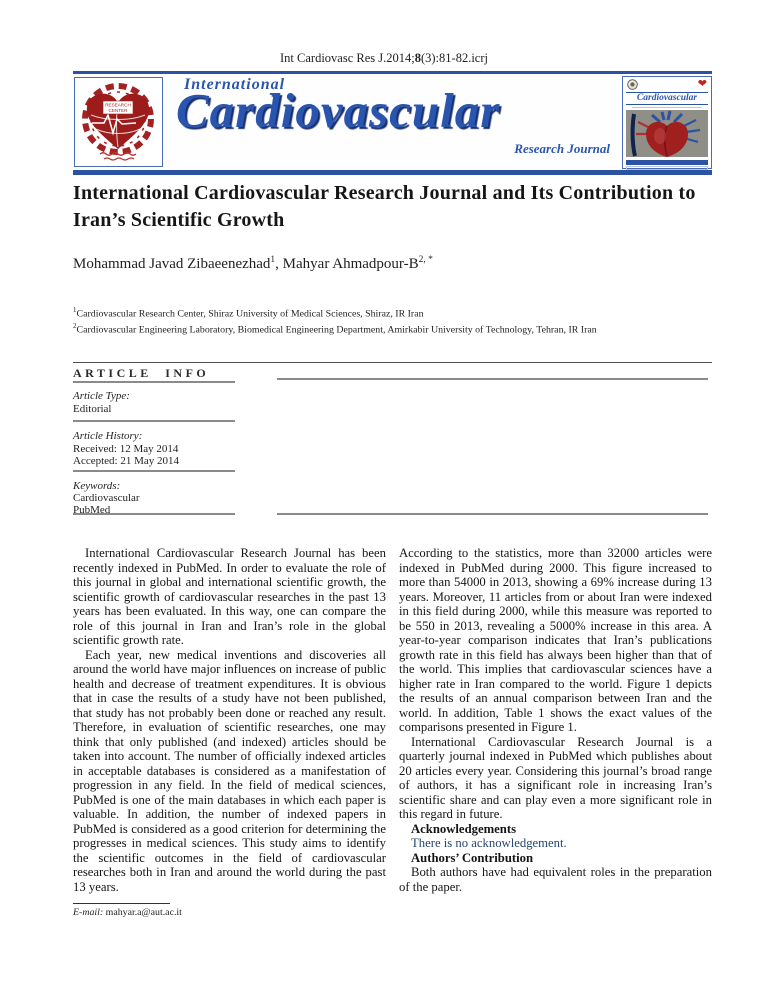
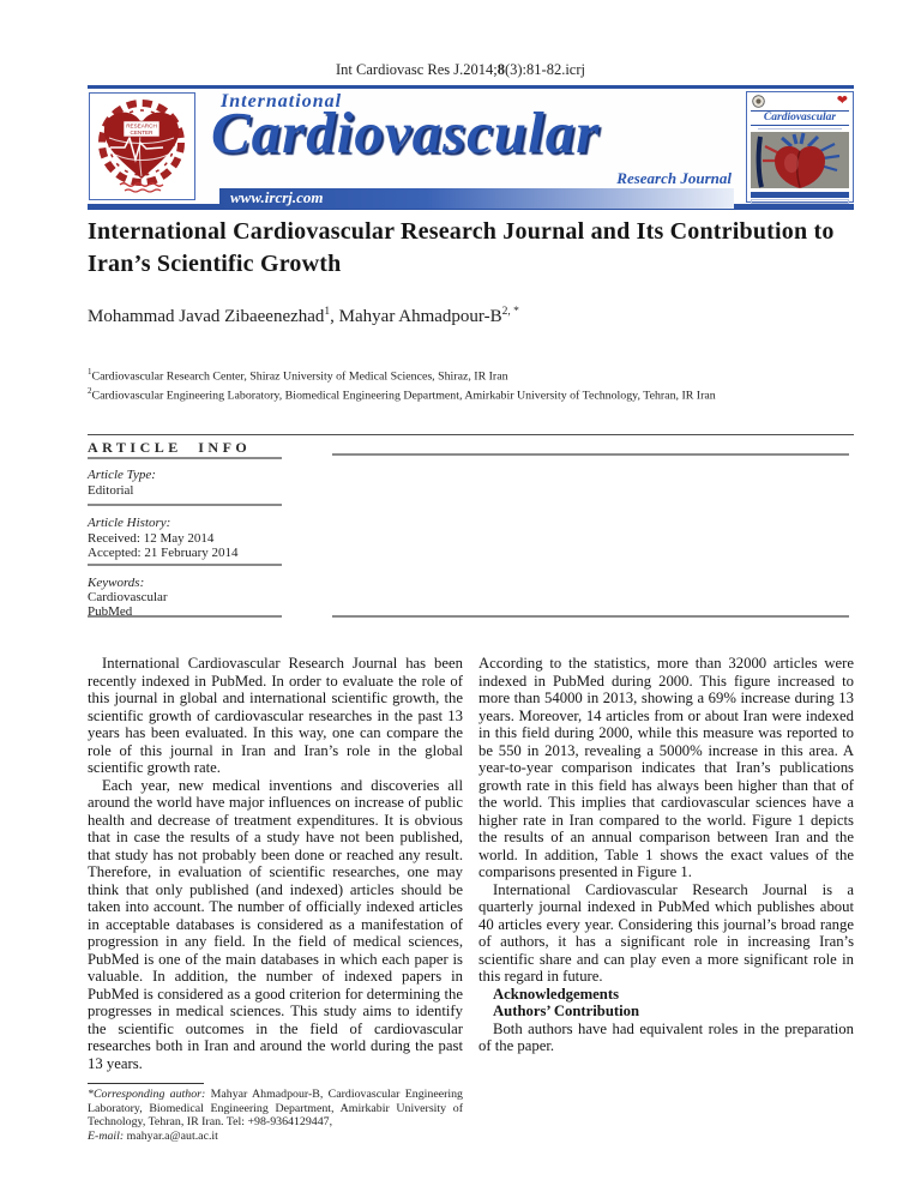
  Int Cardiovasc Res J.2014;8(3):81-82.icrj
  International
  Cardiovascular
  Research Journal
+ www.ircrj.com
  ❤
  Cardiovascular
  International Cardiovascular Research Journal and Its Contribution to Iran’s Scientific Growth
  Mohammad Javad Zibaeenezhad1, Mahyar Ahmadpour-B2, *
  1Cardiovascular Research Center, Shiraz University of Medical Sciences, Shiraz, IR Iran
  2Cardiovascular Engineering Laboratory, Biomedical Engineering Department, Amirkabir University of Technology, Tehran, IR Iran
  ARTICLE INFO
  Article Type:
  Editorial
  Article History:
  Received: 12 May 2014
- Accepted: 21 May 2014
+ Accepted: 21 February 2014
  Keywords:
  Cardiovascular
  PubMed
  International Cardiovascular Research Journal has been recently indexed in PubMed. In order to evaluate the role of this journal in global and international scientific growth, the scientific growth of cardiovascular researches in the past 13 years has been evaluated. In this way, one can compare the role of this journal in Iran and Iran’s role in the global scientific growth rate.
  Each year, new medical inventions and discoveries all around the world have major influences on increase of public health and decrease of treatment expenditures. It is obvious that in case the results of a study have not been published, that study has not probably been done or reached any result. Therefore, in evaluation of scientific researches, one may think that only published (and indexed) articles should be taken into account. The number of officially indexed articles in acceptable databases is considered as a manifestation of progression in any field. In the field of medical sciences, PubMed is one of the main databases in which each paper is valuable. In addition, the number of indexed papers in PubMed is considered as a good criterion for determining the progresses in medical sciences. This study aims to identify the scientific outcomes in the field of cardiovascular researches both in Iran and around the world during the past 13 years.
+ *Corresponding author: Mahyar Ahmadpour-B, Cardiovascular Engineering Laboratory, Biomedical Engineering Department, Amirkabir University of Technology, Tehran, IR Iran. Tel: +98-9364129447,
  E-mail: mahyar.a@aut.ac.it
- According to the statistics, more than 32000 articles were indexed in PubMed during 2000. This figure increased to more than 54000 in 2013, showing a 69% increase during 13 years. Moreover, 11 articles from or about Iran were indexed in this field during 2000, while this measure was reported to be 550 in 2013, revealing a 5000% increase in this area. A year-to-year comparison indicates that Iran’s publications growth rate in this field has always been higher than that of the world. This implies that cardiovascular sciences have a higher rate in Iran compared to the world. Figure 1 depicts the results of an annual comparison between Iran and the world. In addition, Table 1 shows the exact values of the comparisons presented in Figure 1.
+ According to the statistics, more than 32000 articles were indexed in PubMed during 2000. This figure increased to more than 54000 in 2013, showing a 69% increase during 13 years. Moreover, 14 articles from or about Iran were indexed in this field during 2000, while this measure was reported to be 550 in 2013, revealing a 5000% increase in this area. A year-to-year comparison indicates that Iran’s publications growth rate in this field has always been higher than that of the world. This implies that cardiovascular sciences have a higher rate in Iran compared to the world. Figure 1 depicts the results of an annual comparison between Iran and the world. In addition, Table 1 shows the exact values of the comparisons presented in Figure 1.
- International Cardiovascular Research Journal is a quarterly journal indexed in PubMed which publishes about 20 articles every year. Considering this journal’s broad range of authors, it has a significant role in increasing Iran’s scientific share and can play even a more significant role in this regard in future.
+ International Cardiovascular Research Journal is a quarterly journal indexed in PubMed which publishes about 40 articles every year. Considering this journal’s broad range of authors, it has a significant role in increasing Iran’s scientific share and can play even a more significant role in this regard in future.
  Acknowledgements
- There is no acknowledgement.
  Authors’ Contribution
  Both authors have had equivalent roles in the preparation of the paper.
